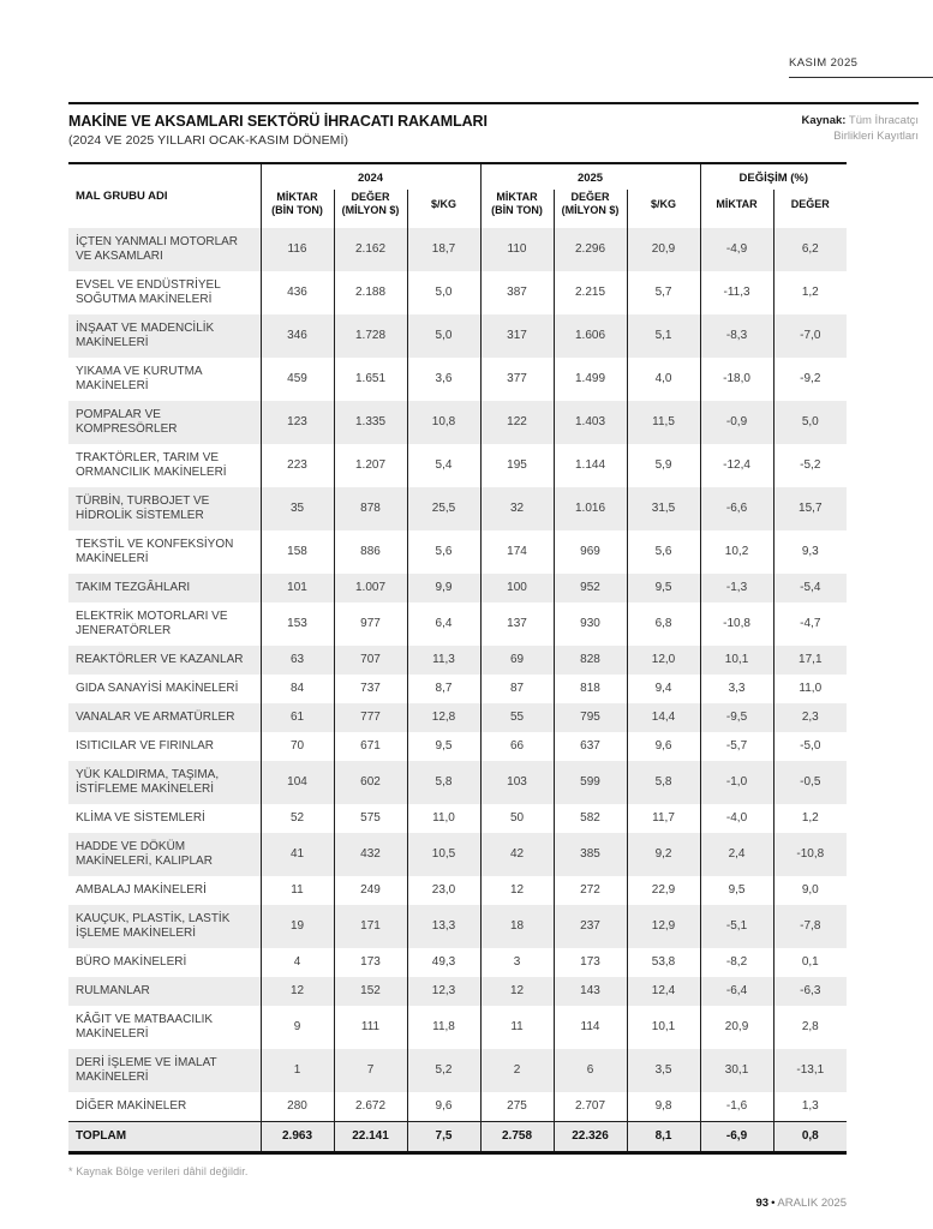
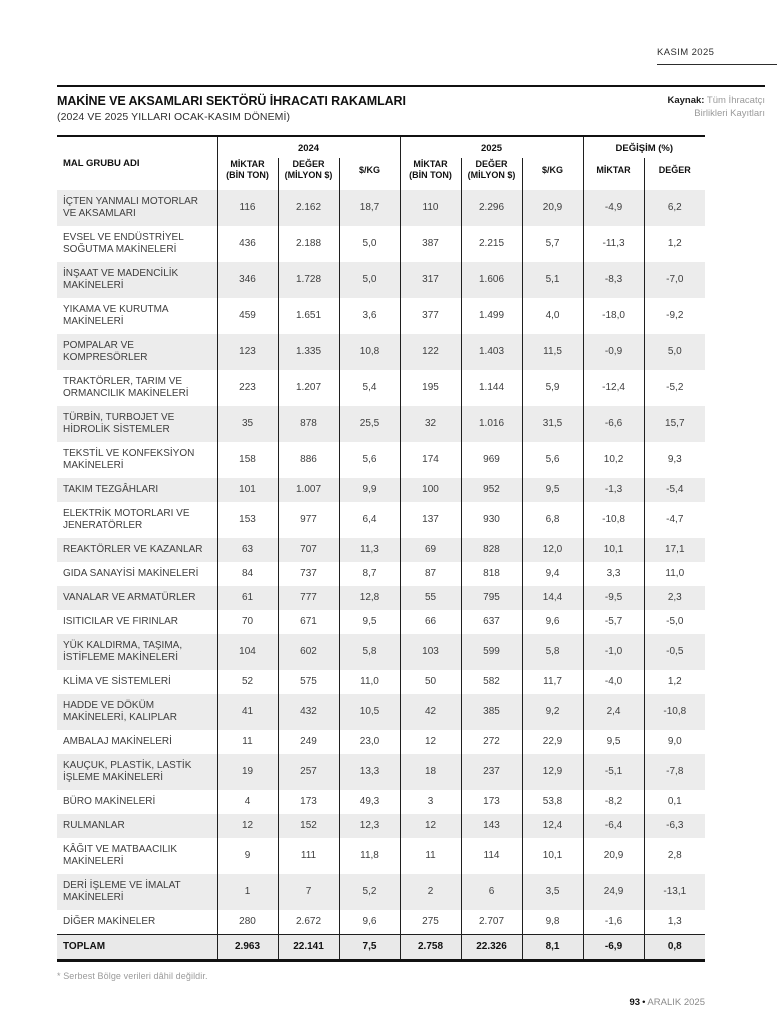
  KASIM 2025
  MAKİNE VE AKSAMLARI SEKTÖRÜ İHRACATI RAKAMLARI
  (2024 VE 2025 YILLARI OCAK-KASIM DÖNEMİ)
  Kaynak: Tüm İhracatçı
  Birlikleri Kayıtları
  MAL GRUBU ADI	2024	2025	DEĞİŞİM (%)
  MİKTAR (BİN TON)	DEĞER (MİLYON $)	$/KG	MİKTAR (BİN TON)	DEĞER (MİLYON $)	$/KG	MİKTAR	DEĞER
  İÇTEN YANMALI MOTORLAR VE AKSAMLARI	116	2.162	18,7	110	2.296	20,9	-4,9	6,2
  EVSEL VE ENDÜSTRİYEL SOĞUTMA MAKİNELERİ	436	2.188	5,0	387	2.215	5,7	-11,3	1,2
  İNŞAAT VE MADENCİLİK MAKİNELERİ	346	1.728	5,0	317	1.606	5,1	-8,3	-7,0
  YIKAMA VE KURUTMA MAKİNELERİ	459	1.651	3,6	377	1.499	4,0	-18,0	-9,2
  POMPALAR VE KOMPRESÖRLER	123	1.335	10,8	122	1.403	11,5	-0,9	5,0
  TRAKTÖRLER, TARIM VE ORMANCILIK MAKİNELERİ	223	1.207	5,4	195	1.144	5,9	-12,4	-5,2
  TÜRBİN, TURBOJET VE HİDROLİK SİSTEMLER	35	878	25,5	32	1.016	31,5	-6,6	15,7
  TEKSTİL VE KONFEKSİYON MAKİNELERİ	158	886	5,6	174	969	5,6	10,2	9,3
  TAKIM TEZGÂHLARI	101	1.007	9,9	100	952	9,5	-1,3	-5,4
  ELEKTRİK MOTORLARI VE JENERATÖRLER	153	977	6,4	137	930	6,8	-10,8	-4,7
  REAKTÖRLER VE KAZANLAR	63	707	11,3	69	828	12,0	10,1	17,1
  GIDA SANAYİSİ MAKİNELERİ	84	737	8,7	87	818	9,4	3,3	11,0
  VANALAR VE ARMATÜRLER	61	777	12,8	55	795	14,4	-9,5	2,3
  ISITICILAR VE FIRINLAR	70	671	9,5	66	637	9,6	-5,7	-5,0
  YÜK KALDIRMA, TAŞIMA, İSTİFLEME MAKİNELERİ	104	602	5,8	103	599	5,8	-1,0	-0,5
  KLİMA VE SİSTEMLERİ	52	575	11,0	50	582	11,7	-4,0	1,2
  HADDE VE DÖKÜM MAKİNELERİ, KALIPLAR	41	432	10,5	42	385	9,2	2,4	-10,8
  AMBALAJ MAKİNELERİ	11	249	23,0	12	272	22,9	9,5	9,0
- KAUÇUK, PLASTİK, LASTİK İŞLEME MAKİNELERİ	19	171	13,3	18	237	12,9	-5,1	-7,8
+ KAUÇUK, PLASTİK, LASTİK İŞLEME MAKİNELERİ	19	257	13,3	18	237	12,9	-5,1	-7,8
  BÜRO MAKİNELERİ	4	173	49,3	3	173	53,8	-8,2	0,1
  RULMANLAR	12	152	12,3	12	143	12,4	-6,4	-6,3
  KÂĞIT VE MATBAACILIK MAKİNELERİ	9	111	11,8	11	114	10,1	20,9	2,8
- DERİ İŞLEME VE İMALAT MAKİNELERİ	1	7	5,2	2	6	3,5	30,1	-13,1
+ DERİ İŞLEME VE İMALAT MAKİNELERİ	1	7	5,2	2	6	3,5	24,9	-13,1
  DİĞER MAKİNELER	280	2.672	9,6	275	2.707	9,8	-1,6	1,3
  TOPLAM	2.963	22.141	7,5	2.758	22.326	8,1	-6,9	0,8
- * Kaynak Bölge verileri dâhil değildir.
+ * Serbest Bölge verileri dâhil değildir.
  93 • ARALIK 2025
